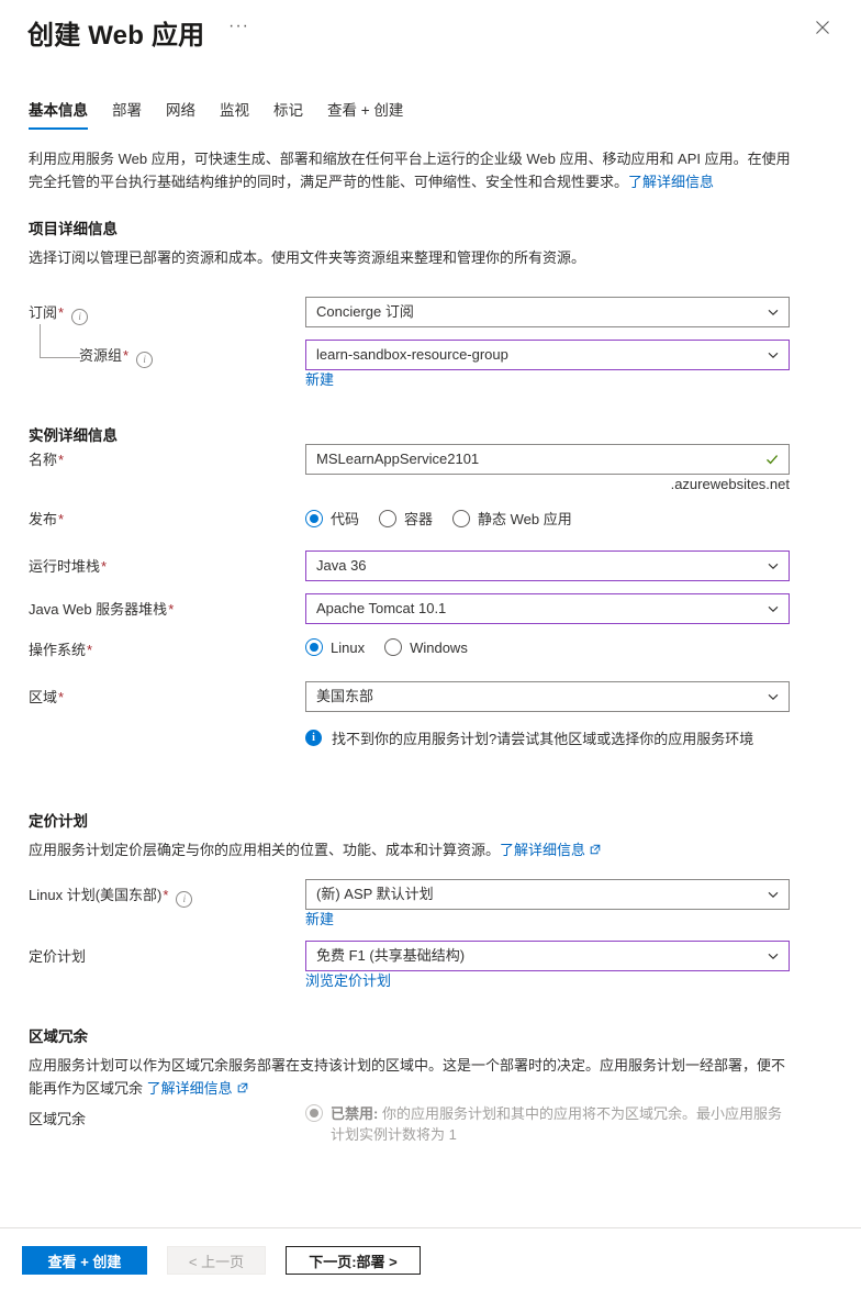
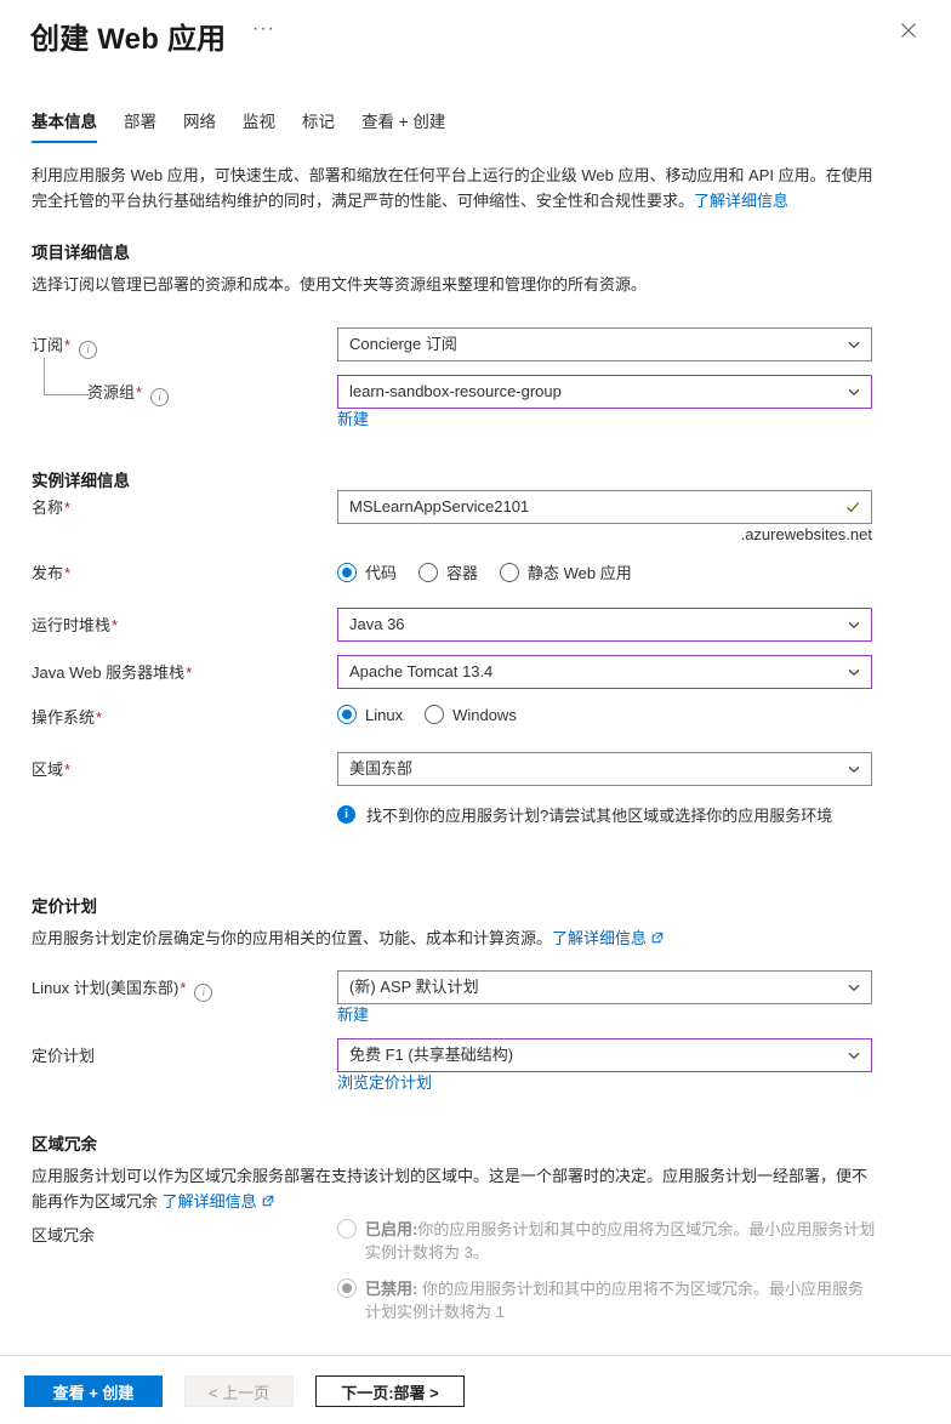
  创建 Web 应用
  ···
  基本信息
  部署
  网络
  监视
  标记
  查看 + 创建
  利用应用服务 Web 应用，可快速生成、部署和缩放在任何平台上运行的企业级 Web 应用、移动应用和 API 应用。在使用完全托管的平台执行基础结构维护的同时，满足严苛的性能、可伸缩性、安全性和合规性要求。了解详细信息
  项目详细信息
  选择订阅以管理已部署的资源和成本。使用文件夹等资源组来整理和管理你的所有资源。
  订阅* i
  Concierge 订阅
  资源组* i
  learn-sandbox-resource-group
  新建
  实例详细信息
  名称*
  MSLearnAppService2101
  .azurewebsites.net
  发布*
  代码
  容器
  静态 Web 应用
  运行时堆栈*
  Java 36
  Java Web 服务器堆栈*
- Apache Tomcat 10.1
+ Apache Tomcat 13.4
  操作系统*
  Linux
  Windows
  区域*
  美国东部
  i
  找不到你的应用服务计划?请尝试其他区域或选择你的应用服务环境
  定价计划
  应用服务计划定价层确定与你的应用相关的位置、功能、成本和计算资源。了解详细信息
  Linux 计划(美国东部)* i
  (新) ASP 默认计划
  新建
  定价计划
  免费 F1 (共享基础结构)
  浏览定价计划
  区域冗余
  应用服务计划可以作为区域冗余服务部署在支持该计划的区域中。这是一个部署时的决定。应用服务计划一经部署，便不能再作为区域冗余 了解详细信息
  区域冗余
+ 已启用:你的应用服务计划和其中的应用将为区域冗余。最小应用服务计划实例计数将为 3。
  已禁用: 你的应用服务计划和其中的应用将不为区域冗余。最小应用服务计划实例计数将为 1
  查看 + 创建
  < 上一页
  下一页:部署 >
